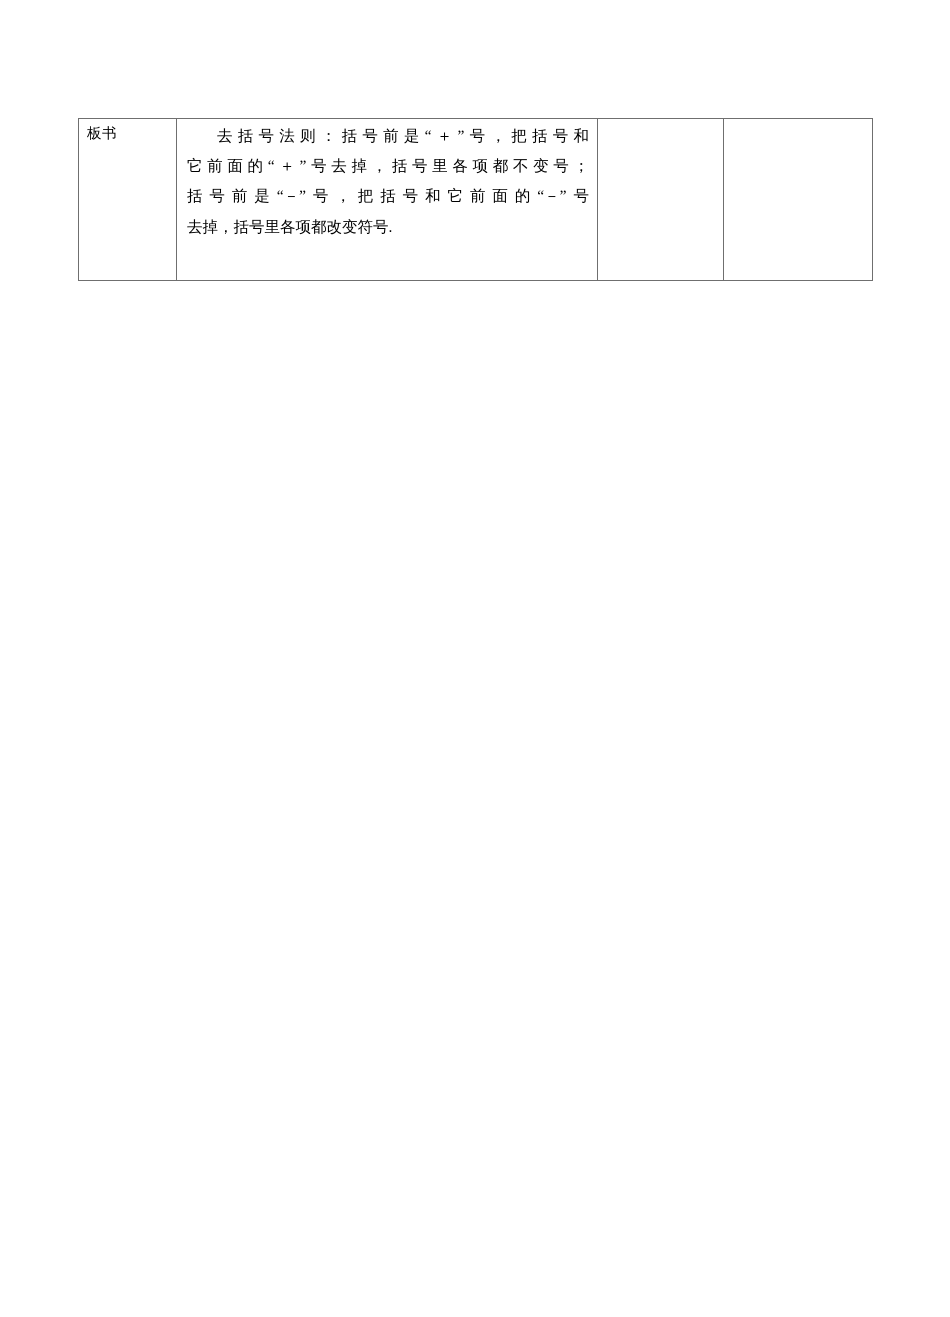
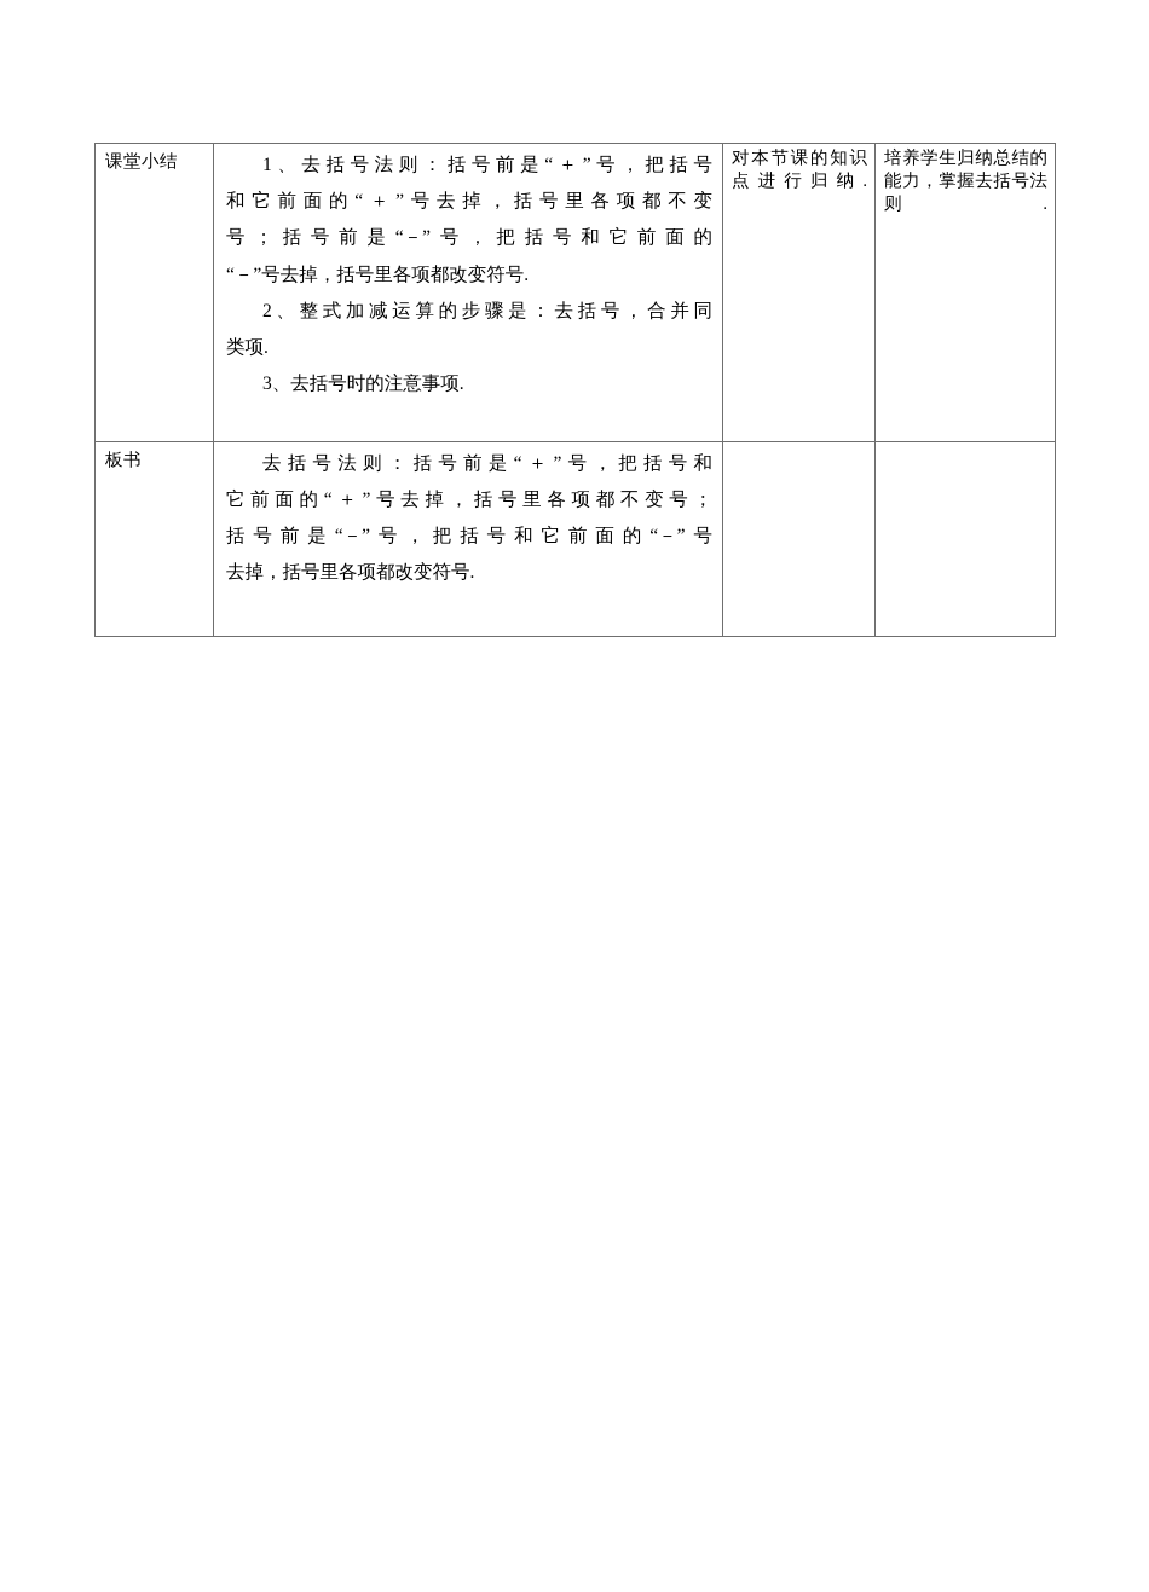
+ 课堂小结	1、去括号法则：括号前是“＋”号，把括号 和它前面的“＋”号去掉，括号里各项都不变 号；括号前是“－”号，把括号和它前面的 “－”号去掉，括号里各项都改变符号. 2、整式加减运算的步骤是：去括号，合并同 类项. 3、去括号时的注意事项.	对本节课的知识点进行归纳.	培养学生归纳总结的能力，掌握去括号法则.
  板书	去括号法则：括号前是“＋”号，把括号和 它前面的“＋”号去掉，括号里各项都不变号； 括号前是“－”号，把括号和它前面的“－”号 去掉，括号里各项都改变符号.
